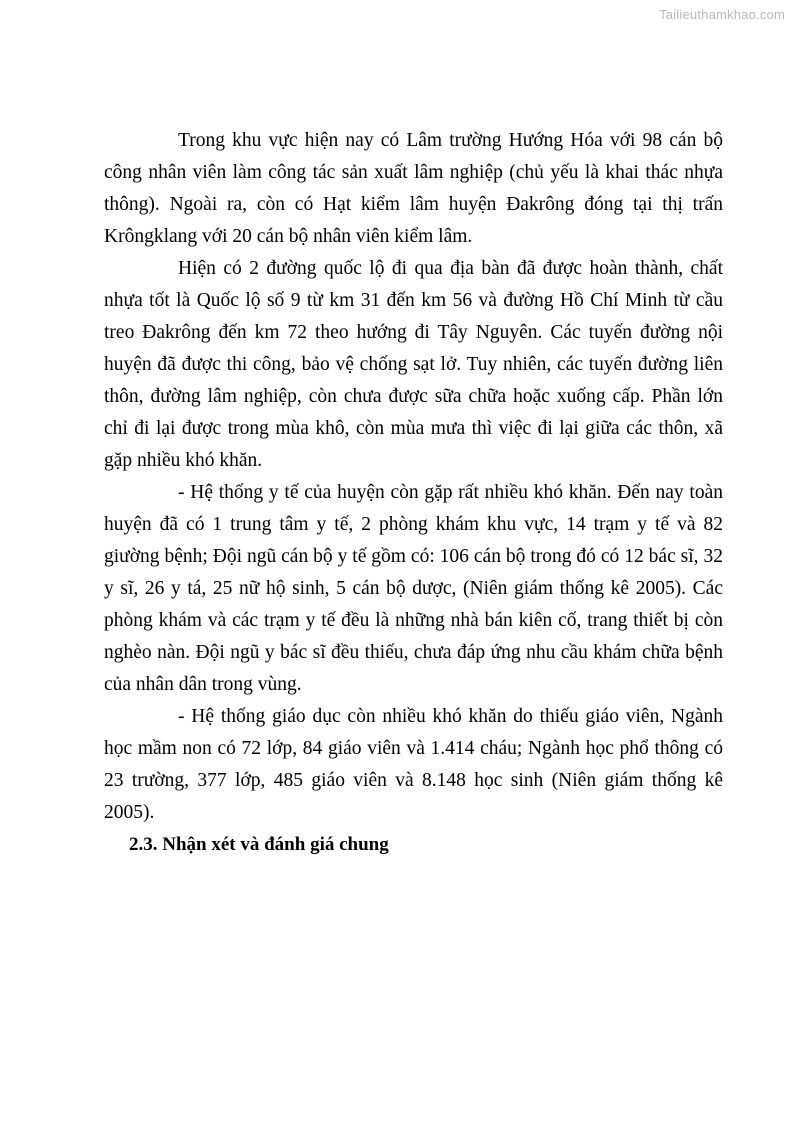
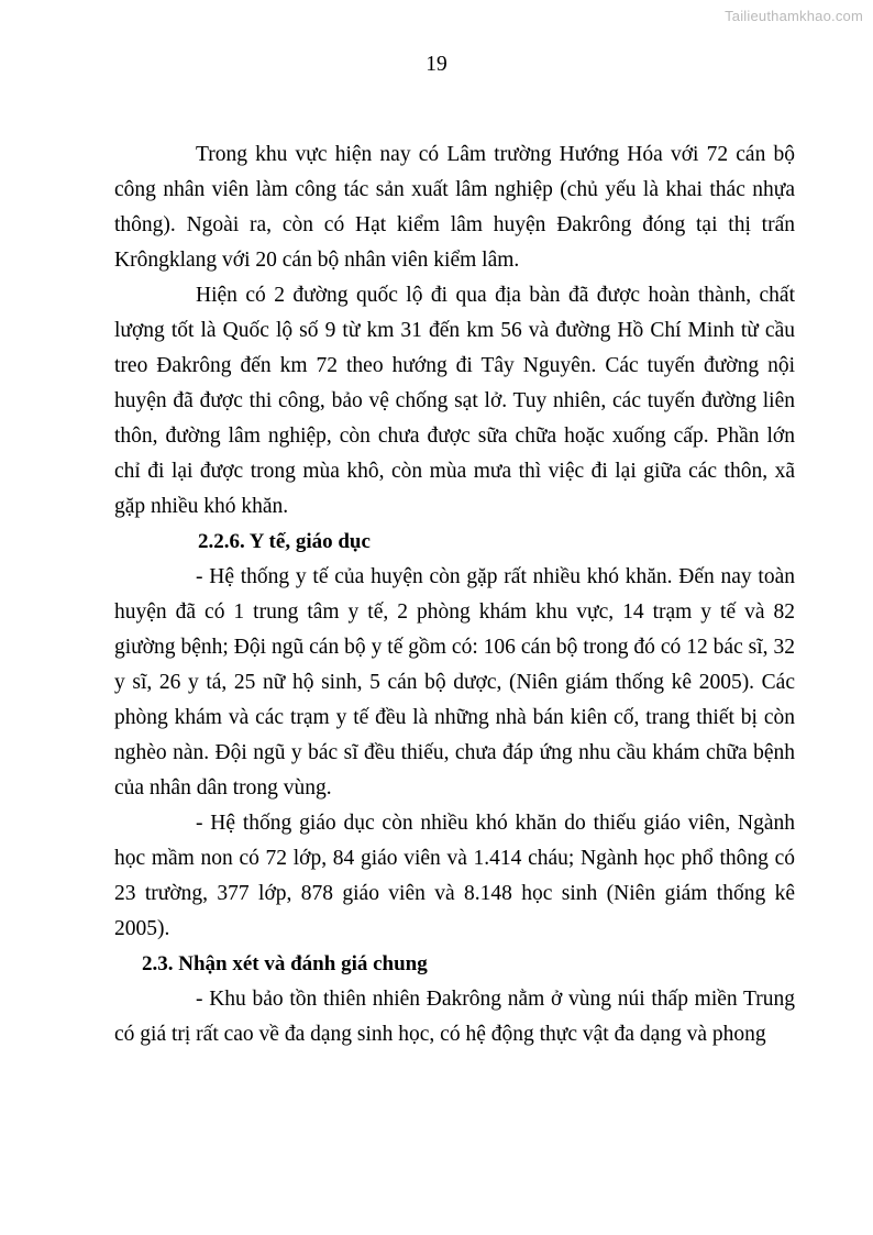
  Tailieuthamkhao.com
+ 19
- Trong khu vực hiện nay có Lâm trường Hướng Hóa với 98 cán bộ công nhân viên làm công tác sản xuất lâm nghiệp (chủ yếu là khai thác nhựa thông). Ngoài ra, còn có Hạt kiểm lâm huyện Đakrông đóng tại thị trấn Krôngklang với 20 cán bộ nhân viên kiểm lâm.
+ Trong khu vực hiện nay có Lâm trường Hướng Hóa với 72 cán bộ công nhân viên làm công tác sản xuất lâm nghiệp (chủ yếu là khai thác nhựa thông). Ngoài ra, còn có Hạt kiểm lâm huyện Đakrông đóng tại thị trấn Krôngklang với 20 cán bộ nhân viên kiểm lâm.
- Hiện có 2 đường quốc lộ đi qua địa bàn đã được hoàn thành, chất nhựa tốt là Quốc lộ số 9 từ km 31 đến km 56 và đường Hồ Chí Minh từ cầu treo Đakrông đến km 72 theo hướng đi Tây Nguyên. Các tuyến đường nội huyện đã được thi công, bảo vệ chống sạt lở. Tuy nhiên, các tuyến đường liên thôn, đường lâm nghiệp, còn chưa được sữa chữa hoặc xuống cấp. Phần lớn chỉ đi lại được trong mùa khô, còn mùa mưa thì việc đi lại giữa các thôn, xã gặp nhiều khó khăn.
+ Hiện có 2 đường quốc lộ đi qua địa bàn đã được hoàn thành, chất lượng tốt là Quốc lộ số 9 từ km 31 đến km 56 và đường Hồ Chí Minh từ cầu treo Đakrông đến km 72 theo hướng đi Tây Nguyên. Các tuyến đường nội huyện đã được thi công, bảo vệ chống sạt lở. Tuy nhiên, các tuyến đường liên thôn, đường lâm nghiệp, còn chưa được sữa chữa hoặc xuống cấp. Phần lớn chỉ đi lại được trong mùa khô, còn mùa mưa thì việc đi lại giữa các thôn, xã gặp nhiều khó khăn.
+ 2.2.6. Y tế, giáo dục
  - Hệ thống y tế của huyện còn gặp rất nhiều khó khăn. Đến nay toàn huyện đã có 1 trung tâm y tế, 2 phòng khám khu vực, 14 trạm y tế và 82 giường bệnh; Đội ngũ cán bộ y tế gồm có: 106 cán bộ trong đó có 12 bác sĩ, 32 y sĩ, 26 y tá, 25 nữ hộ sinh, 5 cán bộ dược, (Niên giám thống kê 2005). Các phòng khám và các trạm y tế đều là những nhà bán kiên cố, trang thiết bị còn nghèo nàn. Đội ngũ y bác sĩ đều thiếu, chưa đáp ứng nhu cầu khám chữa bệnh của nhân dân trong vùng.
- - Hệ thống giáo dục còn nhiều khó khăn do thiếu giáo viên, Ngành học mầm non có 72 lớp, 84 giáo viên và 1.414 cháu; Ngành học phổ thông có 23 trường, 377 lớp, 485 giáo viên và 8.148 học sinh (Niên giám thống kê 2005).
+ - Hệ thống giáo dục còn nhiều khó khăn do thiếu giáo viên, Ngành học mầm non có 72 lớp, 84 giáo viên và 1.414 cháu; Ngành học phổ thông có 23 trường, 377 lớp, 878 giáo viên và 8.148 học sinh (Niên giám thống kê 2005).
  2.3. Nhận xét và đánh giá chung
+ - Khu bảo tồn thiên nhiên Đakrông nằm ở vùng núi thấp miền Trung có giá trị rất cao về đa dạng sinh học, có hệ động thực vật đa dạng và phong
